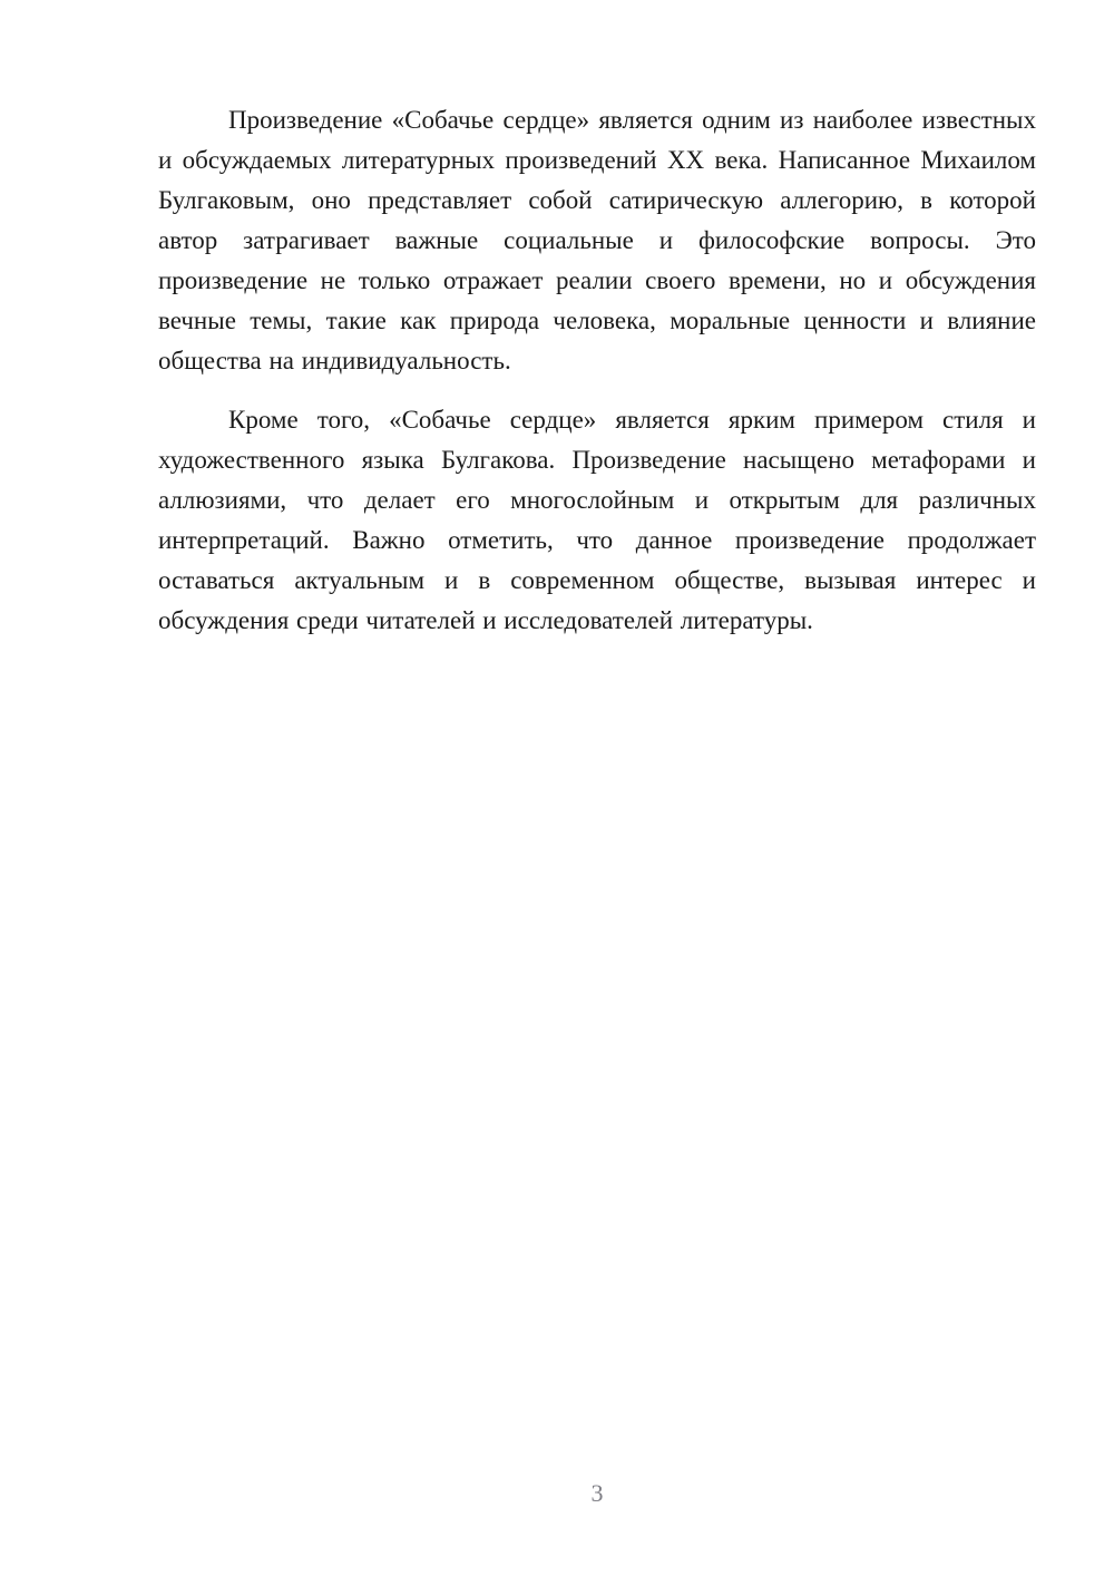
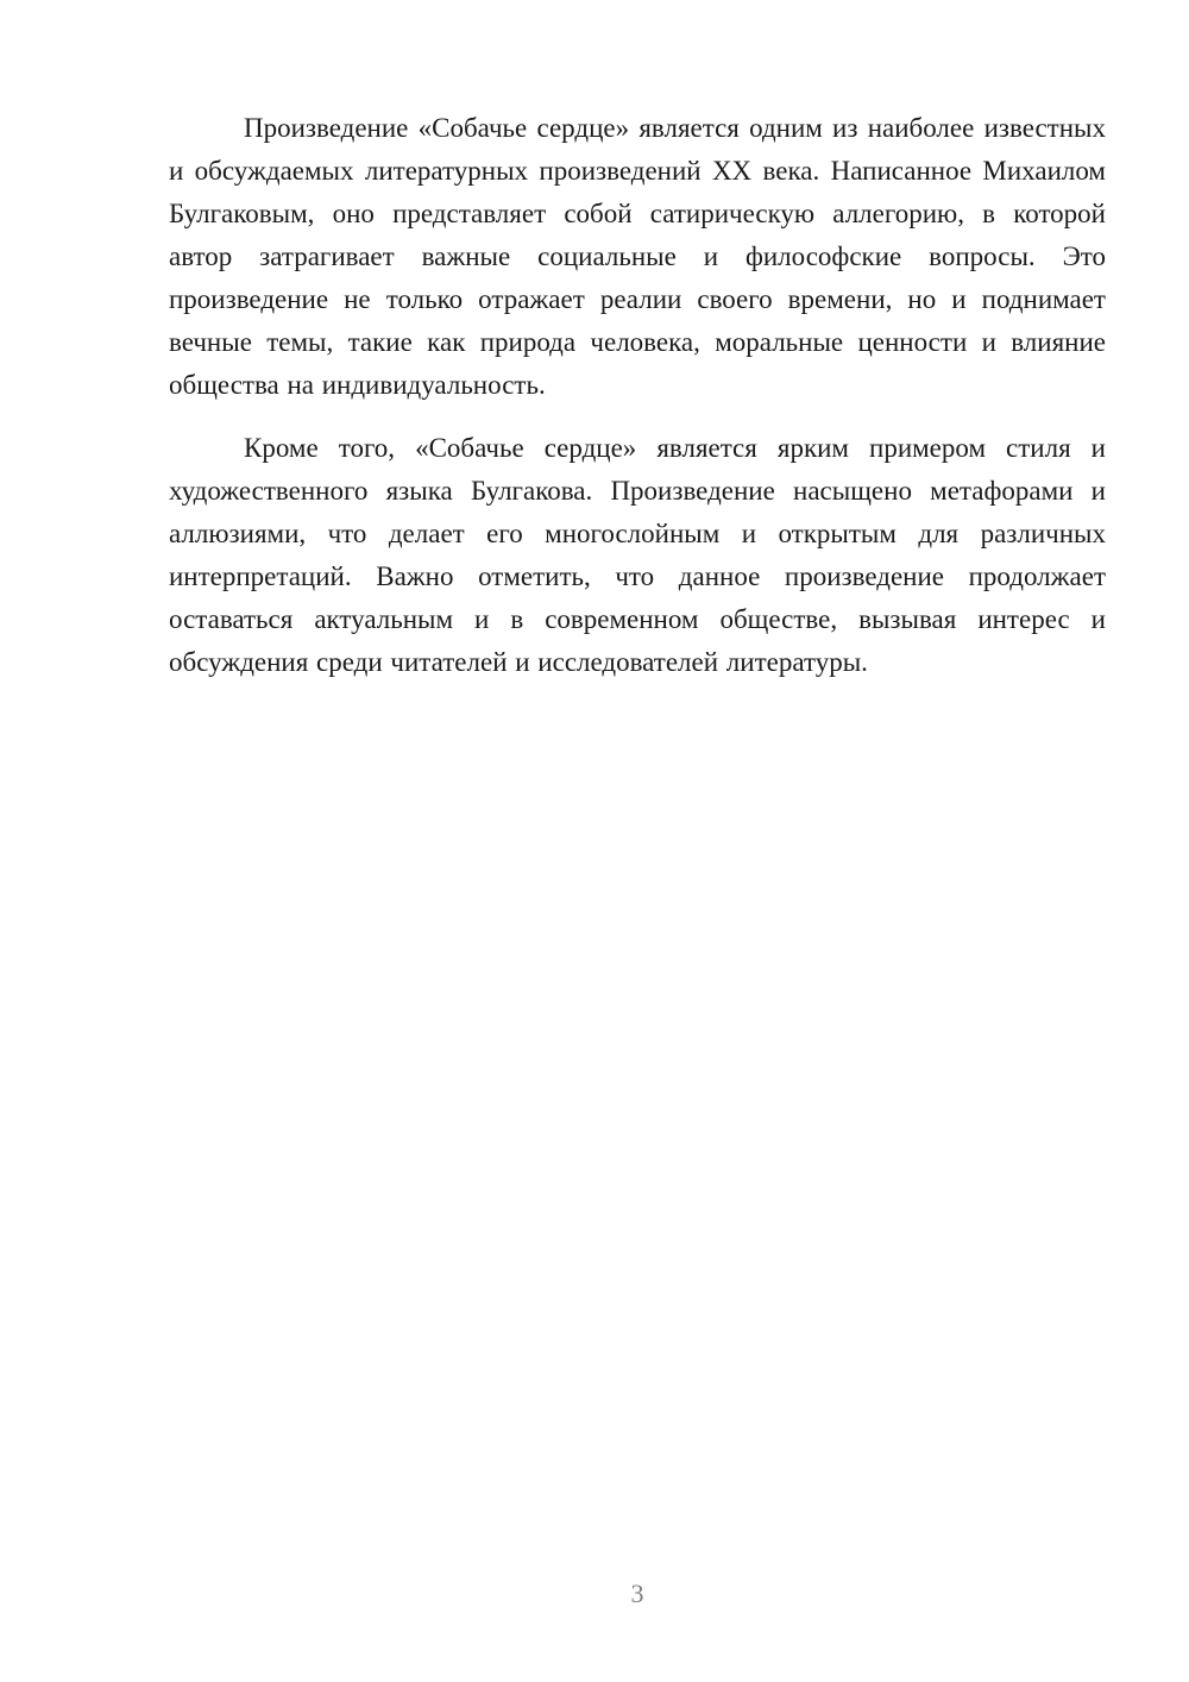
- Произведение «Собачье сердце» является одним из наиболее известных и обсуждаемых литературных произведений XX века. Написанное Михаилом Булгаковым, оно представляет собой сатирическую аллегорию, в которой автор затрагивает важные социальные и философские вопросы. Это произведение не только отражает реалии своего времени, но и обсуждения вечные темы, такие как природа человека, моральные ценности и влияние общества на индивидуальность.
+ Произведение «Собачье сердце» является одним из наиболее известных и обсуждаемых литературных произведений XX века. Написанное Михаилом Булгаковым, оно представляет собой сатирическую аллегорию, в которой автор затрагивает важные социальные и философские вопросы. Это произведение не только отражает реалии своего времени, но и поднимает вечные темы, такие как природа человека, моральные ценности и влияние общества на индивидуальность.
  Кроме того, «Собачье сердце» является ярким примером стиля и художественного языка Булгакова. Произведение насыщено метафорами и аллюзиями, что делает его многослойным и открытым для различных интерпретаций. Важно отметить, что данное произведение продолжает оставаться актуальным и в современном обществе, вызывая интерес и обсуждения среди читателей и исследователей литературы.
  3
